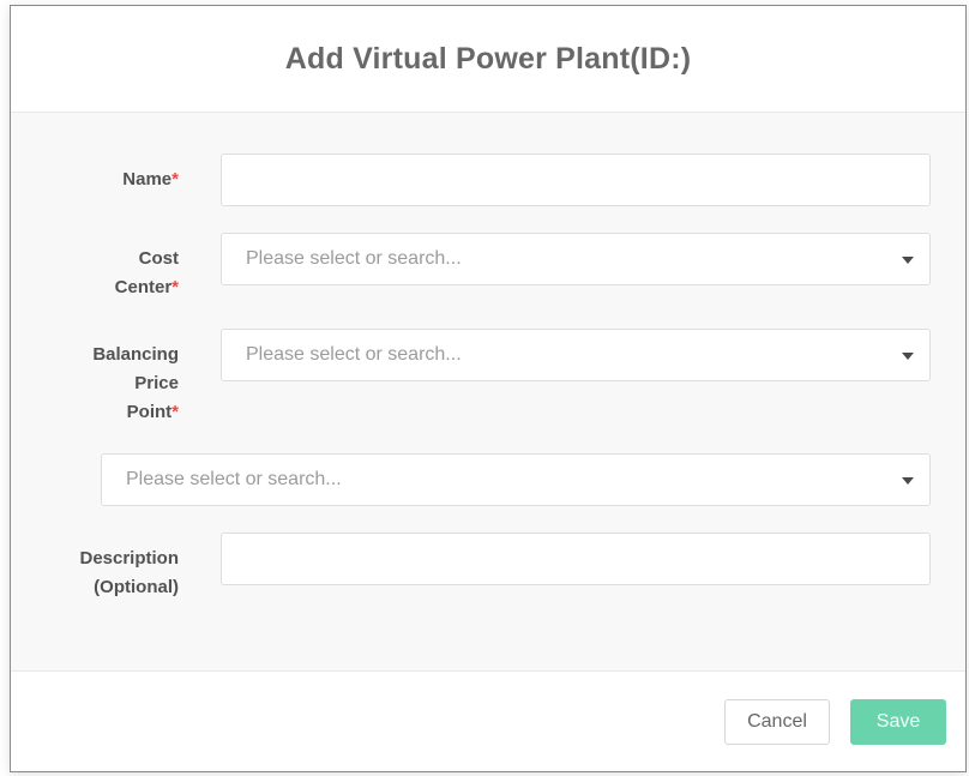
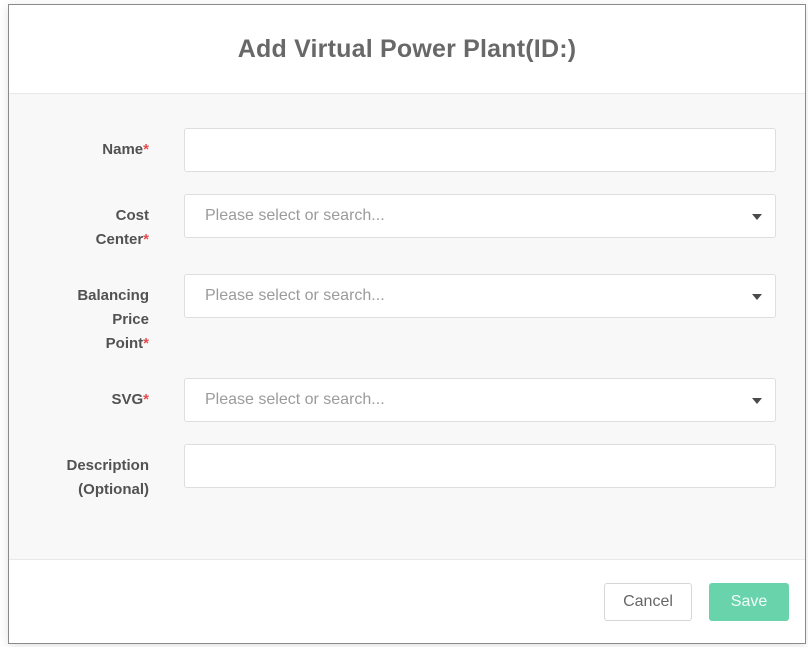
  Add Virtual Power Plant(ID:)
  Name*
  Cost
  Center*
  Please select or search...
  Balancing
  Price
  Point*
  Please select or search...
+ SVG*
  Please select or search...
  Description
  (Optional)
  Cancel
  Save
